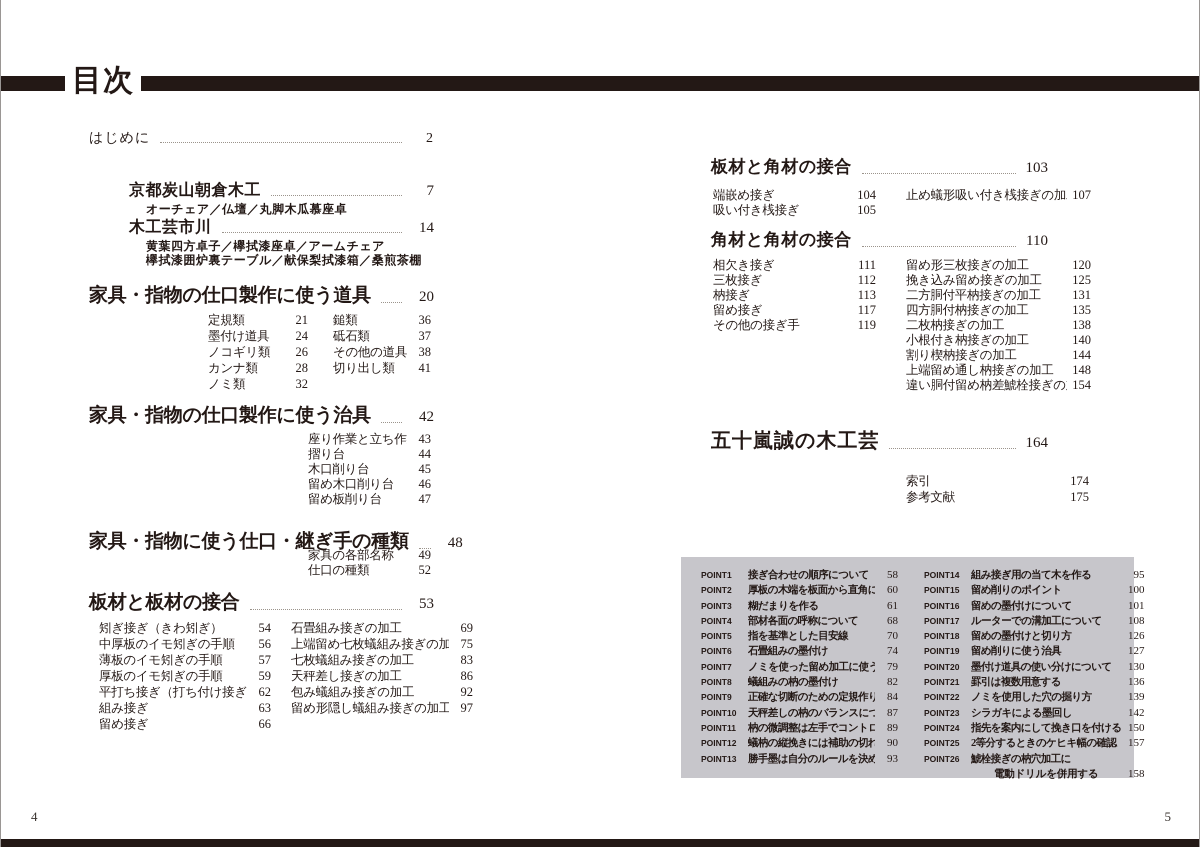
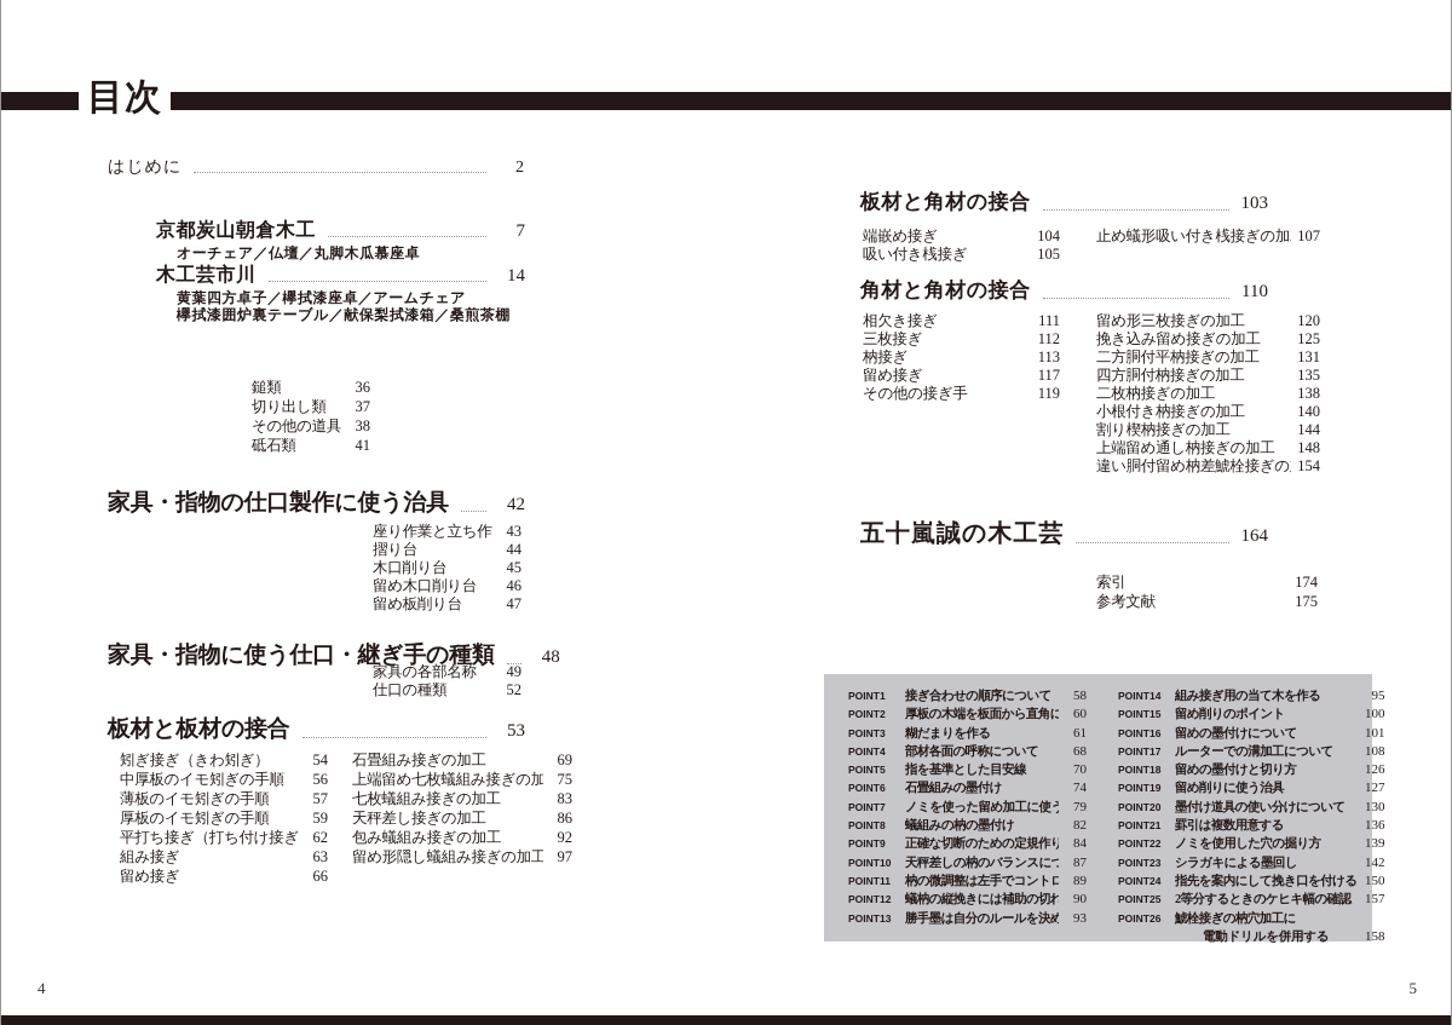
  目次
  はじめに
  2
  京都炭山朝倉木工
  7
  オーチェア／仏壇／丸脚木瓜慕座卓
  木工芸市川
  14
  黄葉四方卓子／欅拭漆座卓／アームチェア
  欅拭漆囲炉裏テーブル／献保梨拭漆箱／桑煎茶棚
- 家具・指物の仕口製作に使う道具
- 20
- 定規類
- 21
- 墨付け道具
- 24
- ノコギリ類
- 26
- カンナ類
- 28
- ノミ類
- 32
  鎚類
  36
- 砥石類
+ 切り出し類
  37
  その他の道具
  38
- 切り出し類
+ 砥石類
  41
  家具・指物の仕口製作に使う治具
  42
  座り作業と立ち作
  43
  摺り台
  44
  木口削り台
  45
  留め木口削り台
  46
  留め板削り台
  47
  家具・指物に使う仕口・継ぎ手の種類
  48
  家具の各部名称
  49
  仕口の種類
  52
  板材と板材の接合
  53
  矧ぎ接ぎ（きわ矧ぎ）
  54
  中厚板のイモ矧ぎの手順
  56
  薄板のイモ矧ぎの手順
  57
  厚板のイモ矧ぎの手順
  59
  平打ち接ぎ（打ち付け接ぎ
  62
  組み接ぎ
  63
  留め接ぎ
  66
  石畳組み接ぎの加工
  69
  上端留め七枚蟻組み接ぎの加
  75
  七枚蟻組み接ぎの加工
  83
  天秤差し接ぎの加工
  86
  包み蟻組み接ぎの加工
  92
  留め形隠し蟻組み接ぎの加工
  97
  板材と角材の接合
  103
  端嵌め接ぎ
  104
  吸い付き桟接ぎ
  105
  止め蟻形吸い付き桟接ぎの加
  107
  角材と角材の接合
  110
  相欠き接ぎ
  111
  三枚接ぎ
  112
  枘接ぎ
  113
  留め接ぎ
  117
  その他の接ぎ手
  119
  留め形三枚接ぎの加工
  120
  挽き込み留め接ぎの加工
  125
  二方胴付平枘接ぎの加工
  131
  四方胴付枘接ぎの加工
  135
  二枚枘接ぎの加工
  138
  小根付き枘接ぎの加工
  140
  割り楔枘接ぎの加工
  144
  上端留め通し枘接ぎの加工
  148
  違い胴付留め枘差鯱栓接ぎの
  154
  五十嵐誠の木工芸
  164
  索引
  174
  参考文献
  175
  POINT1
  接ぎ合わせの順序について
  58
  POINT2
  厚板の木端を板面から直角に
  60
  POINT3
  糊だまりを作る
  61
  POINT4
  部材各面の呼称について
  68
  POINT5
  指を基準とした目安線
  70
  POINT6
  石畳組みの墨付け
  74
  POINT7
  ノミを使った留め加工に使う
  79
  POINT8
  蟻組みの枘の墨付け
  82
  POINT9
  正確な切断のための定規作り
  84
  POINT10
  天秤差しの枘のバランスにつ
  87
  POINT11
  枘の微調整は左手でコントロ
  89
  POINT12
  蟻枘の縦挽きには補助の切れ
  90
  POINT13
  勝手墨は自分のルールを決め
  93
  POINT14
  組み接ぎ用の当て木を作る
  95
  POINT15
  留め削りのポイント
  100
  POINT16
  留めの墨付けについて
  101
  POINT17
  ルーターでの溝加工について
  108
  POINT18
  留めの墨付けと切り方
  126
  POINT19
  留め削りに使う治具
  127
  POINT20
  墨付け道具の使い分けについて
  130
  POINT21
  罫引は複数用意する
  136
  POINT22
  ノミを使用した穴の掘り方
  139
  POINT23
  シラガキによる墨回し
  142
  POINT24
  指先を案内にして挽き口を付ける
  150
  POINT25
  2等分するときのケヒキ幅の確認
  157
  POINT26
  鯱栓接ぎの枘穴加工に
  電動ドリルを併用する
  158
  4
  5
